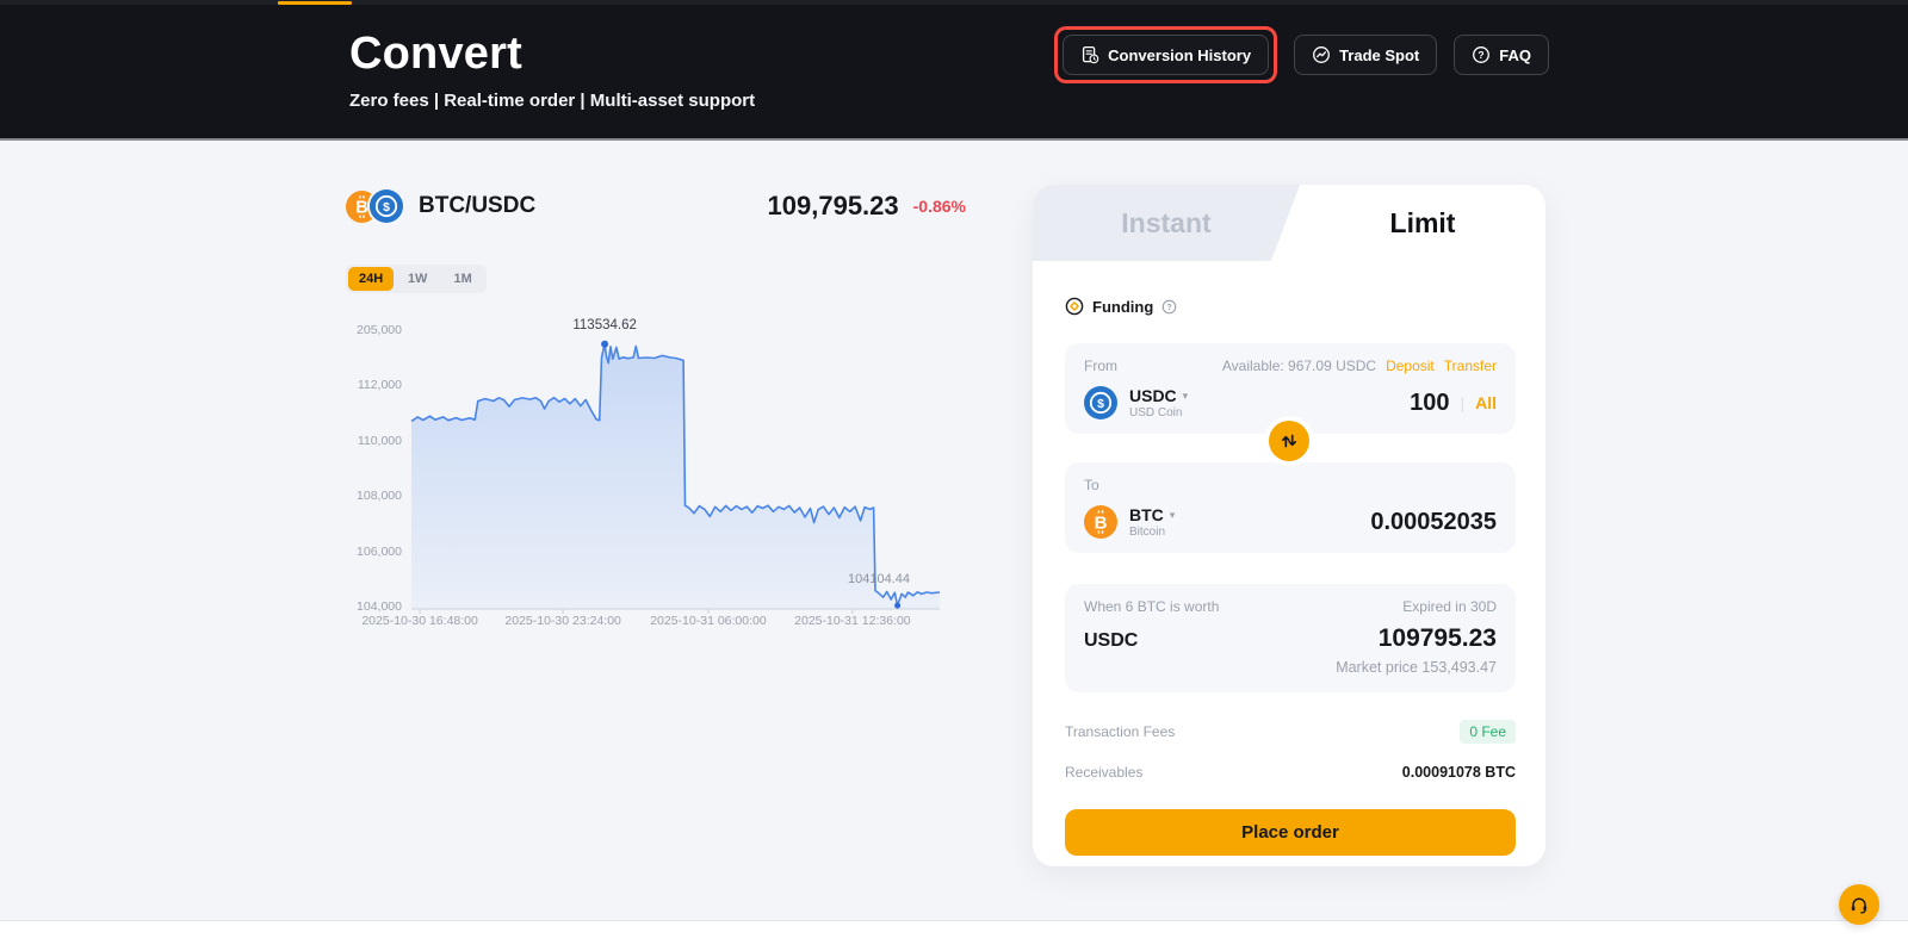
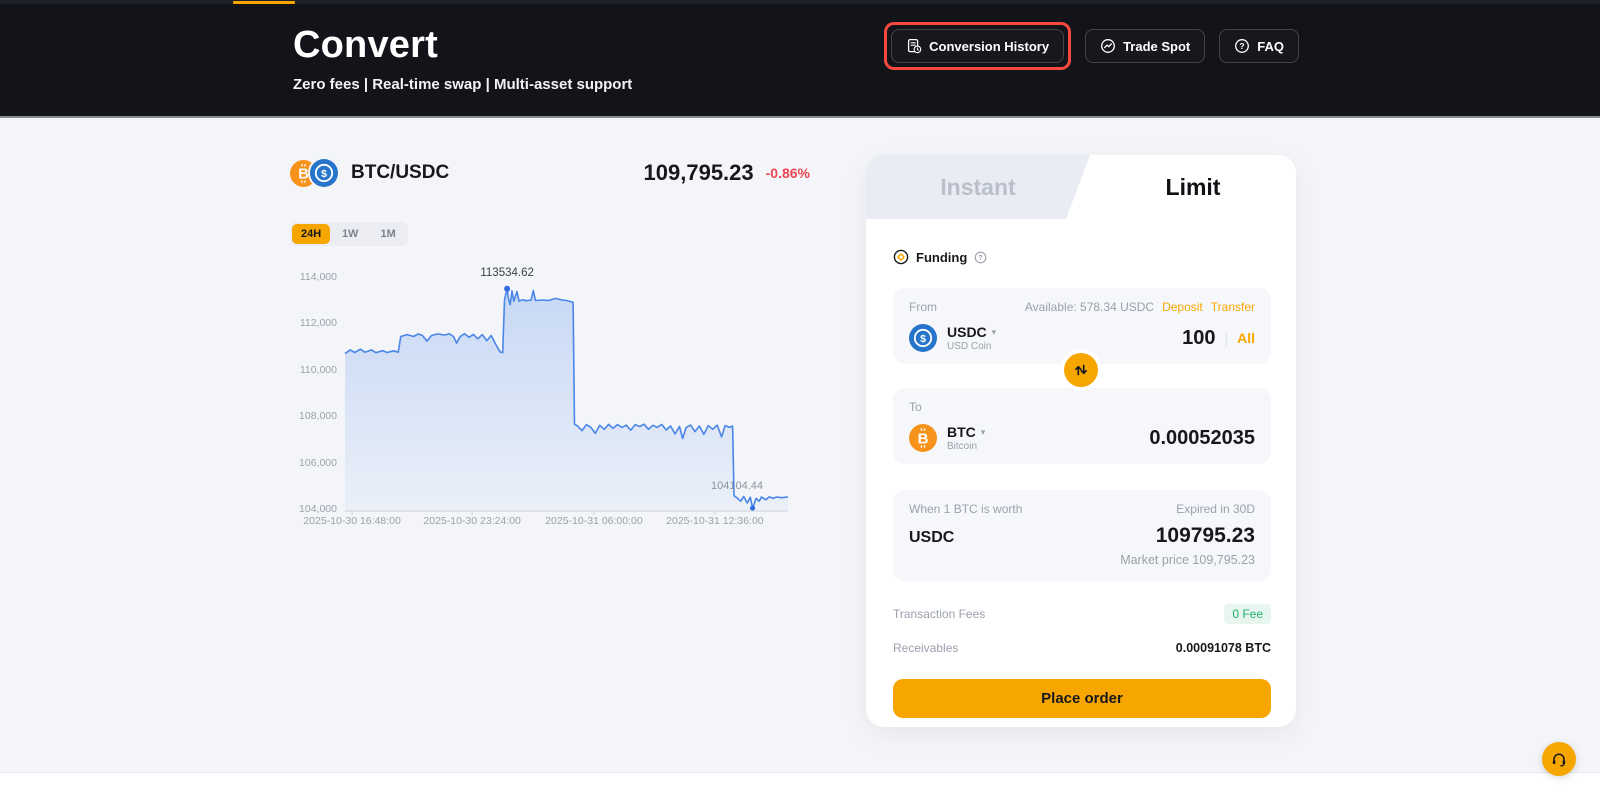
  Convert
- Zero fees | Real-time order | Multi-asset support
+ Zero fees | Real-time swap | Multi-asset support
  Conversion History
  Trade Spot
  ?
  FAQ
  B
  $
  BTC/USDC
  109,795.23
  -0.86%
  24H
  1W
  1M
  113534.62
  104104.44
- 205,000
+ 114,000
  112,000
  110,000
  108,000
  106,000
  104,000
  2025-10-30 16:48:00
  2025-10-30 23:24:00
  2025-10-31 06:00:00
  2025-10-31 12:36:00
  Instant
  Limit
  Funding
  ?
  From
- Available: 967.09 USDC
+ Available: 578.34 USDC
  Deposit
  Transfer
  $
  USDC
  ▾
  USD Coin
  100
  All
  To
  B
  BTC
  ▾
  Bitcoin
  0.00052035
- When 6 BTC is worth
+ When 1 BTC is worth
  Expired in 30D
  USDC
  109795.23
- Market price 153,493.47
+ Market price 109,795.23
  Transaction Fees
  0 Fee
  Receivables
  0.00091078 BTC
  Place order
